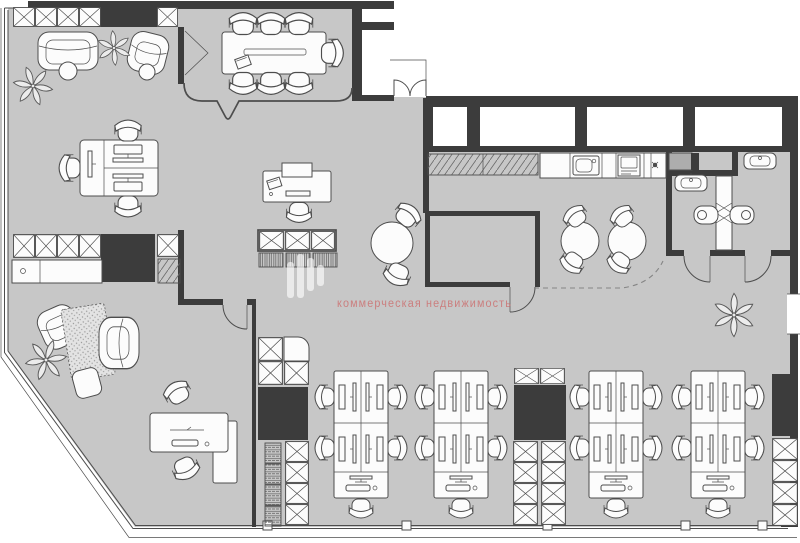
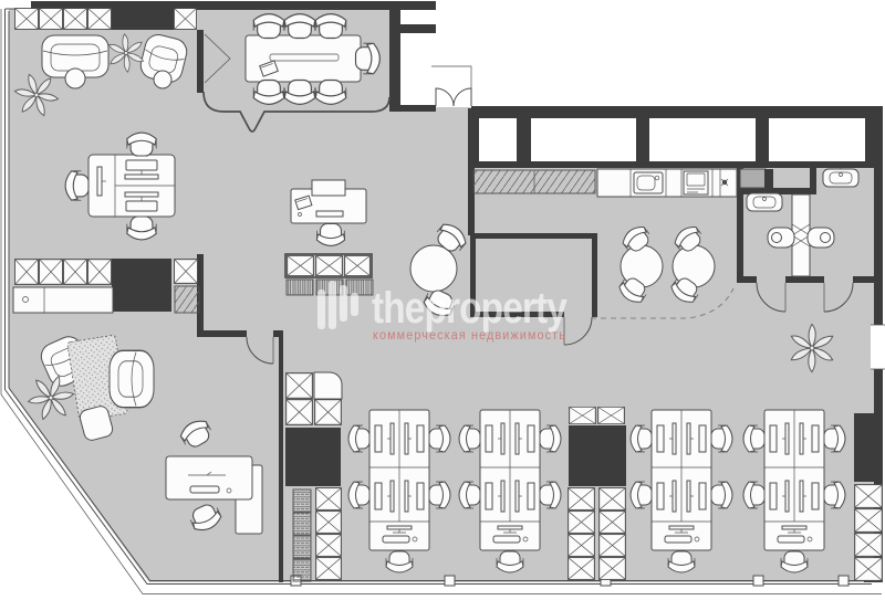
+ theproperty
  коммерческая недвижимость
